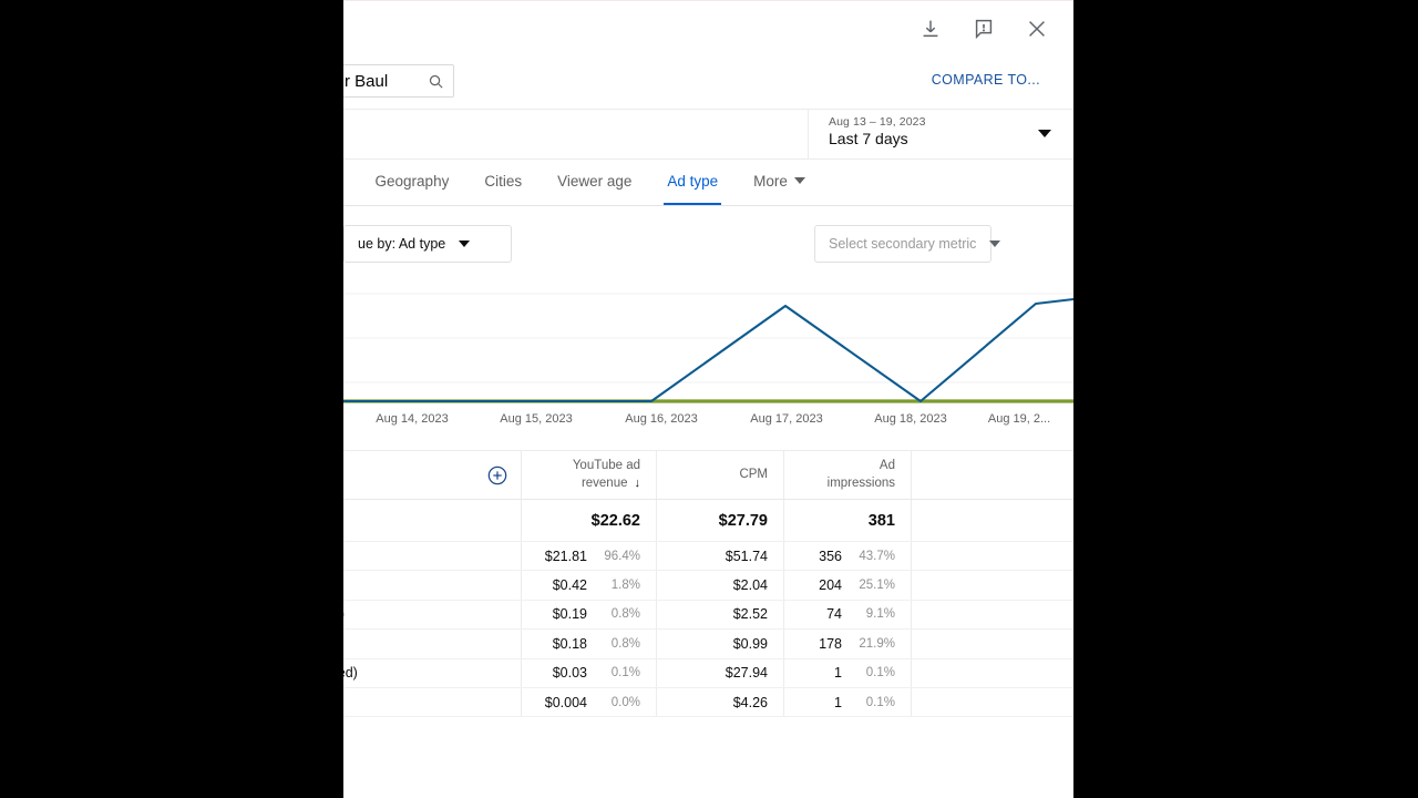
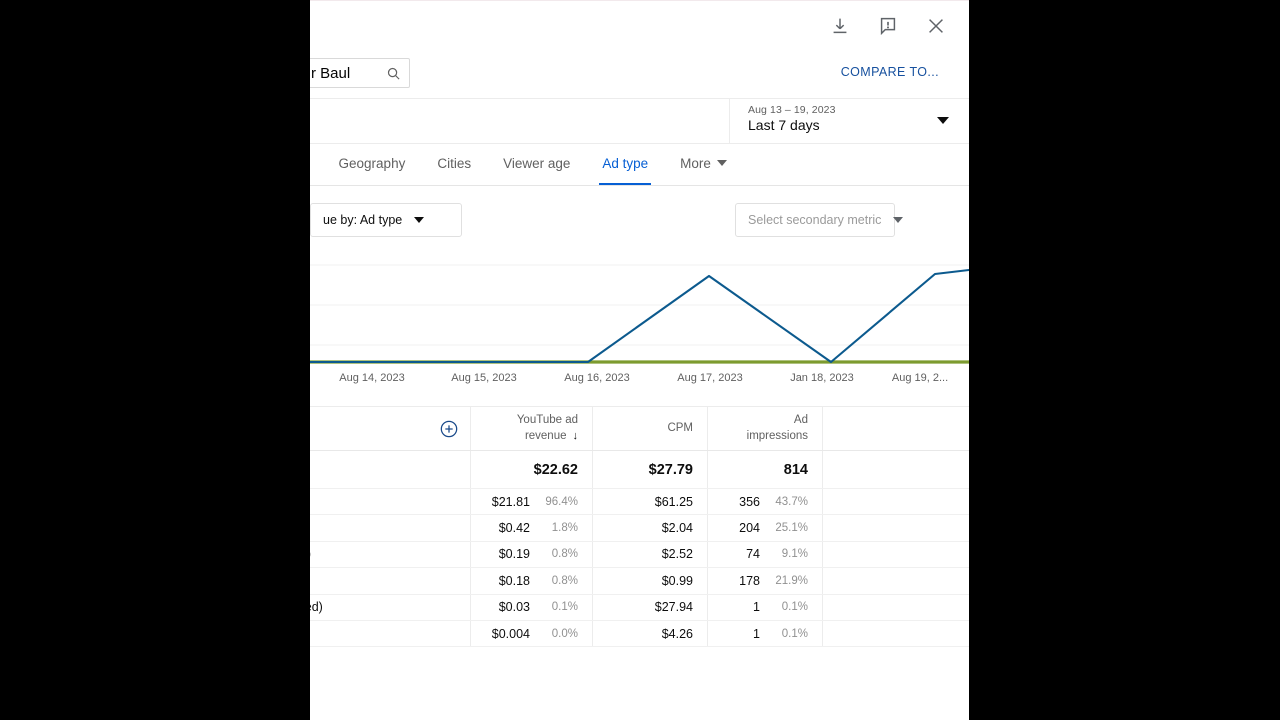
  r Baul
  COMPARE TO...
  Aug 13 – 19, 2023
  Last 7 days
  Geography
  Cities
  Viewer age
  Ad type
  More
  ue by: Ad type
  Select secondary metric
  Aug 14, 2023
  Aug 15, 2023
  Aug 16, 2023
  Aug 17, 2023
- Aug 18, 2023
+ Jan 18, 2023
  Aug 19, 2...
  YouTube ad
  revenue ↓
  CPM
  Ad
  impressions
  $22.62
  $27.79
- 381
+ 814
  $21.81
  96.4%
- $51.74
+ $61.25
  356
  43.7%
  $0.42
  1.8%
  $2.04
  204
  25.1%
  $0.19
  0.8%
  $2.52
  74
  9.1%
  $0.18
  0.8%
  $0.99
  178
  21.9%
  $0.03
  0.1%
  $27.94
  1
  0.1%
  $0.004
  0.0%
  $4.26
  1
  0.1%
